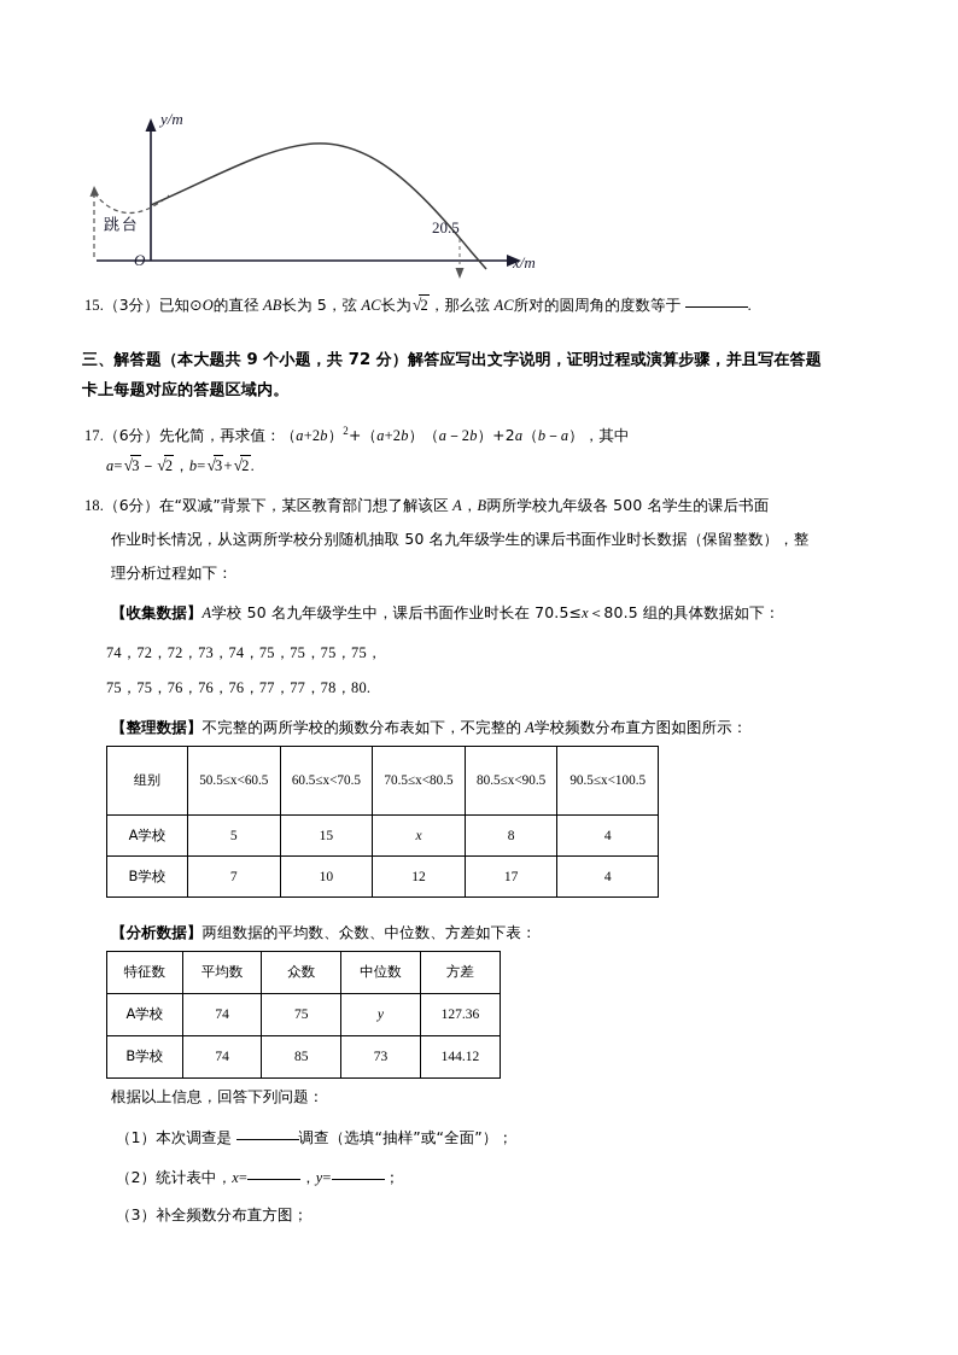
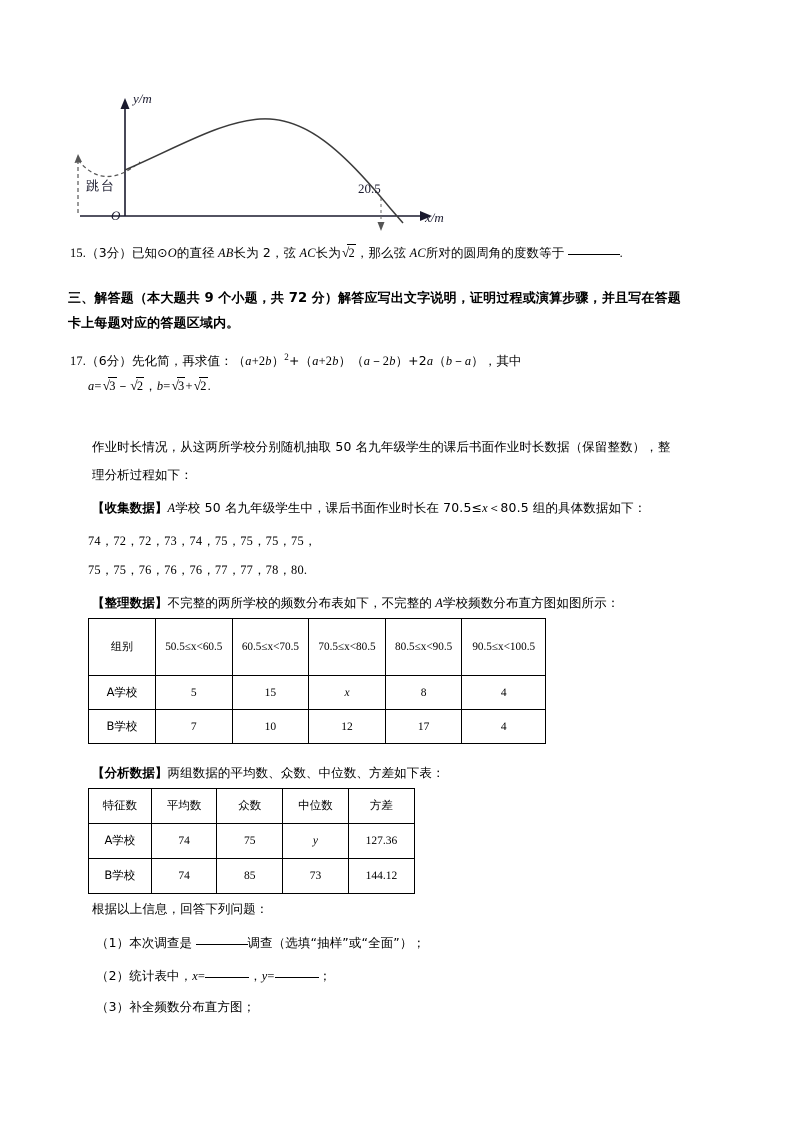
  y/m
  x/m
  O
  跳台
  20.5
- 15.（3分）已知⊙O的直径 AB长为 5，弦 AC长为√2，那么弦 AC所对的圆周角的度数等于 .
+ 15.（3分）已知⊙O的直径 AB长为 2，弦 AC长为√2，那么弦 AC所对的圆周角的度数等于 .
  三、解答题（本大题共 9 个小题，共 72 分）解答应写出文字说明，证明过程或演算步骤，并且写在答题
  卡上每题对应的答题区域内。
  17.（6分）先化简，再求值：（a+2b）2+（a+2b）（a－2b）+2a（b－a），其中
  a=√3－√2，b=√3+√2.
- 18.（6分）在“双减”背景下，某区教育部门想了解该区 A，B两所学校九年级各 500 名学生的课后书面
  作业时长情况，从这两所学校分别随机抽取 50 名九年级学生的课后书面作业时长数据（保留整数），整
  理分析过程如下：
  【收集数据】A学校 50 名九年级学生中，课后书面作业时长在 70.5≤x＜80.5 组的具体数据如下：
  74，72，72，73，74，75，75，75，75，
  75，75，76，76，76，77，77，78，80.
  【整理数据】不完整的两所学校的频数分布表如下，不完整的 A学校频数分布直方图如图所示：
  组别	50.5≤x<60.5	60.5≤x<70.5	70.5≤x<80.5	80.5≤x<90.5	90.5≤x<100.5
  A学校	5	15	x	8	4
  B学校	7	10	12	17	4
  【分析数据】两组数据的平均数、众数、中位数、方差如下表：
  特征数	平均数	众数	中位数	方差
  A学校	74	75	y	127.36
  B学校	74	85	73	144.12
  根据以上信息，回答下列问题：
  （1）本次调查是 调查（选填“抽样”或“全面”）；
  （2）统计表中，x= ，y= ；
  （3）补全频数分布直方图；
